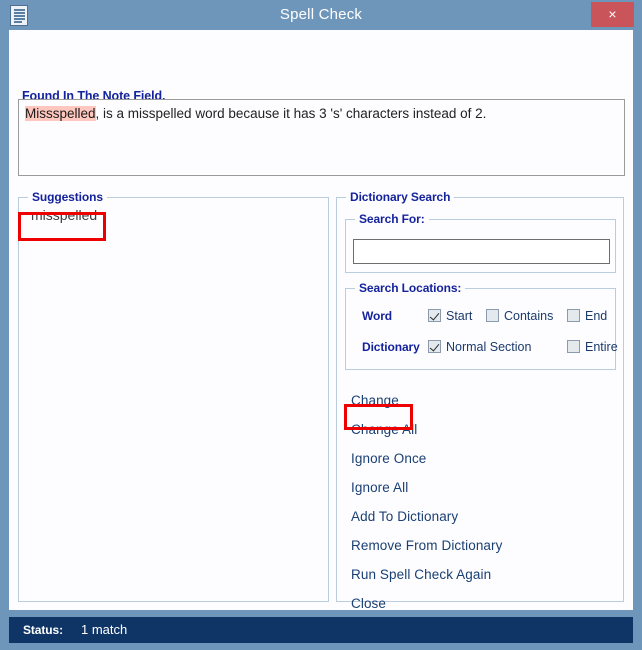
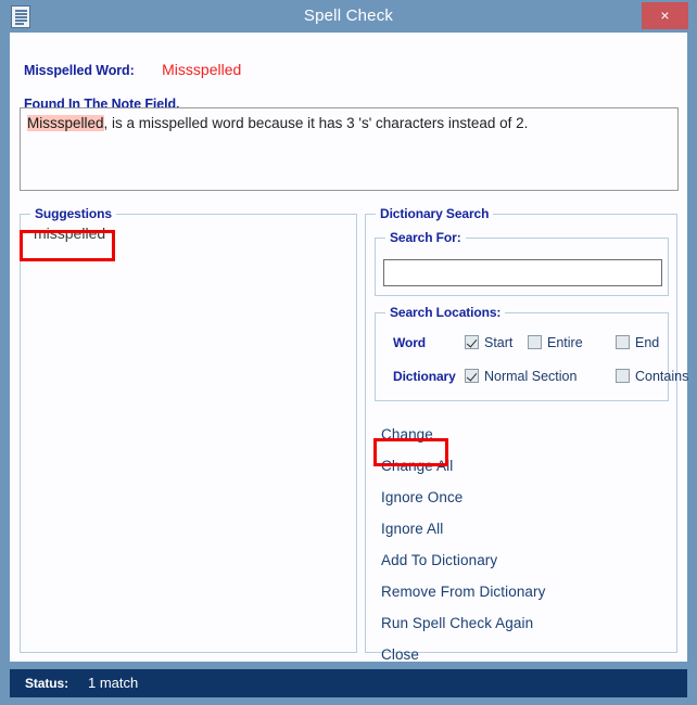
  Spell Check
  ×
+ Misspelled Word: Missspelled
  Found In The Note Field.
  Missspelled, is a misspelled word because it has 3 's' characters instead of 2.
  Suggestions
  misspelled
  Dictionary Search
  Search For:
  Search Locations:
  Word
  Start
- Contains
+ Entire
  End
  Dictionary
  Normal Section
- Entire
+ Contains
  Change
  Change All
  Ignore Once
  Ignore All
  Add To Dictionary
  Remove From Dictionary
  Run Spell Check Again
  Close
  Status:
  1 match
